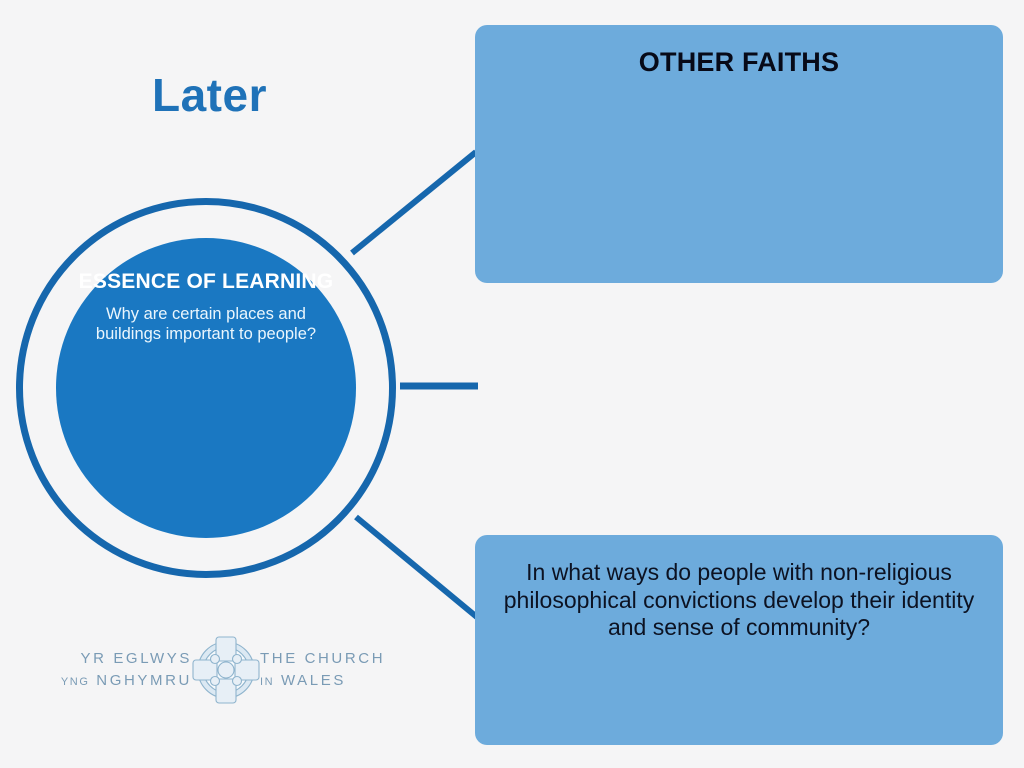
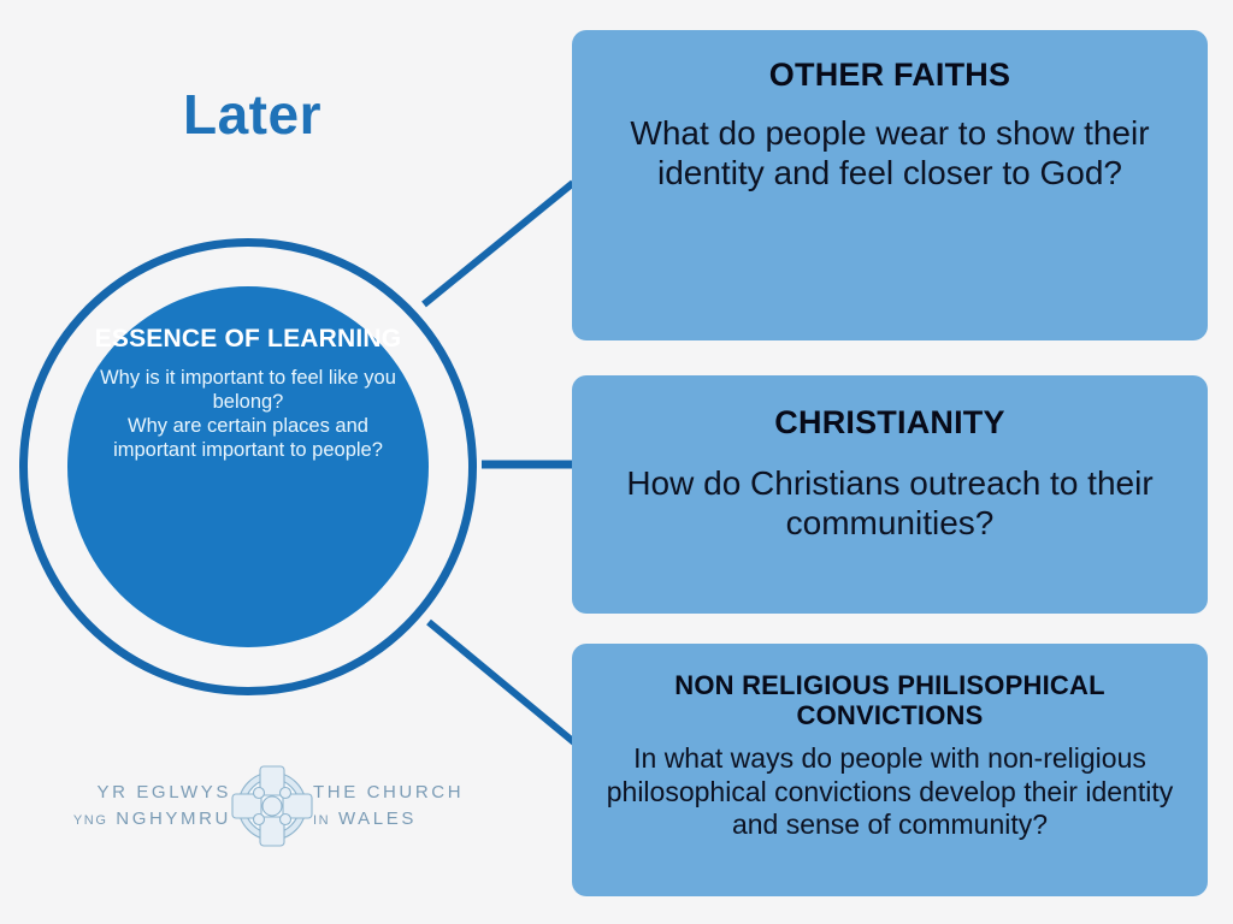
  Later
  ESSENCE OF LEARNING
+ Why is it important to feel like you belong?
- Why are certain places and buildings important to people?
+ Why are certain places and important important to people?
  OTHER FAITHS
+ What do people wear to show their identity and feel closer to God?
+ CHRISTIANITY
+ How do Christians outreach to their communities?
+ NON RELIGIOUS PHILISOPHICAL CONVICTIONS
  In what ways do people with non-religious philosophical convictions develop their identity and sense of community?
  YR EGLWYS
  YNG NGHYMRU
  THE CHURCH
  IN WALES
